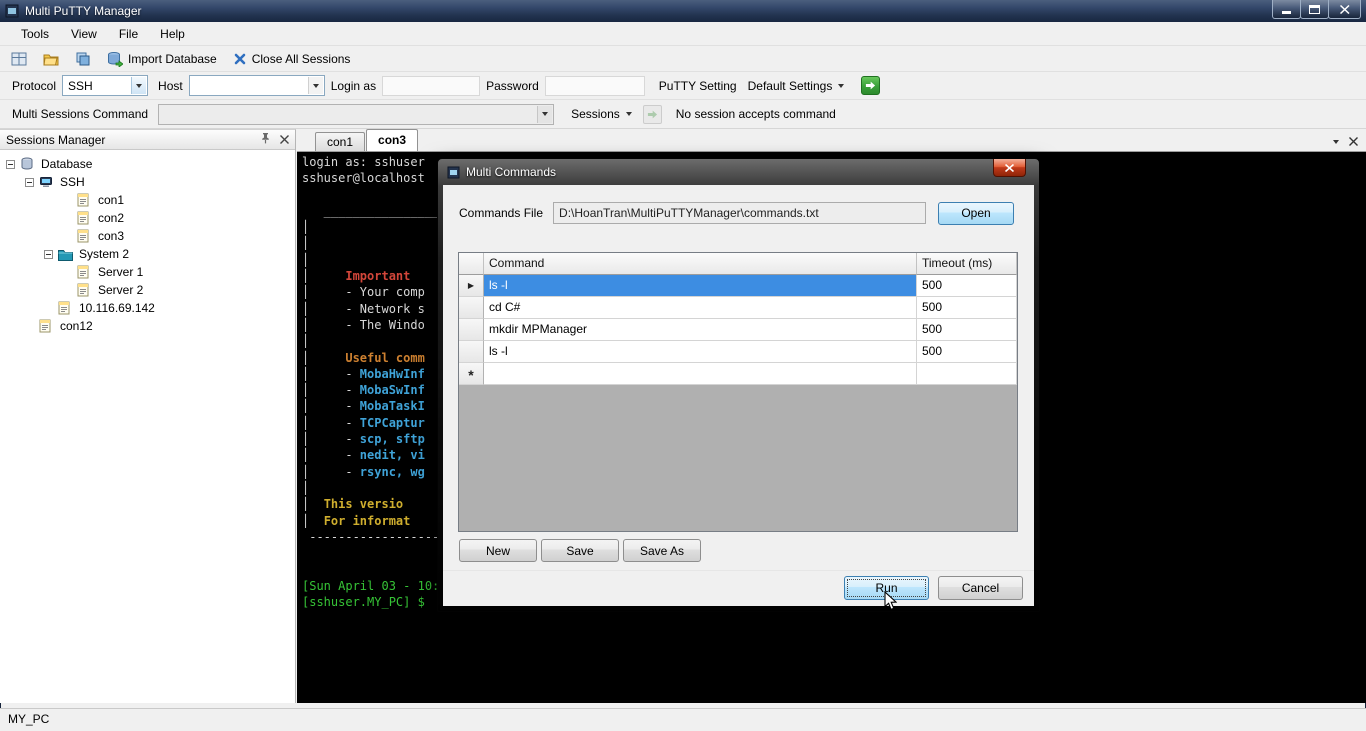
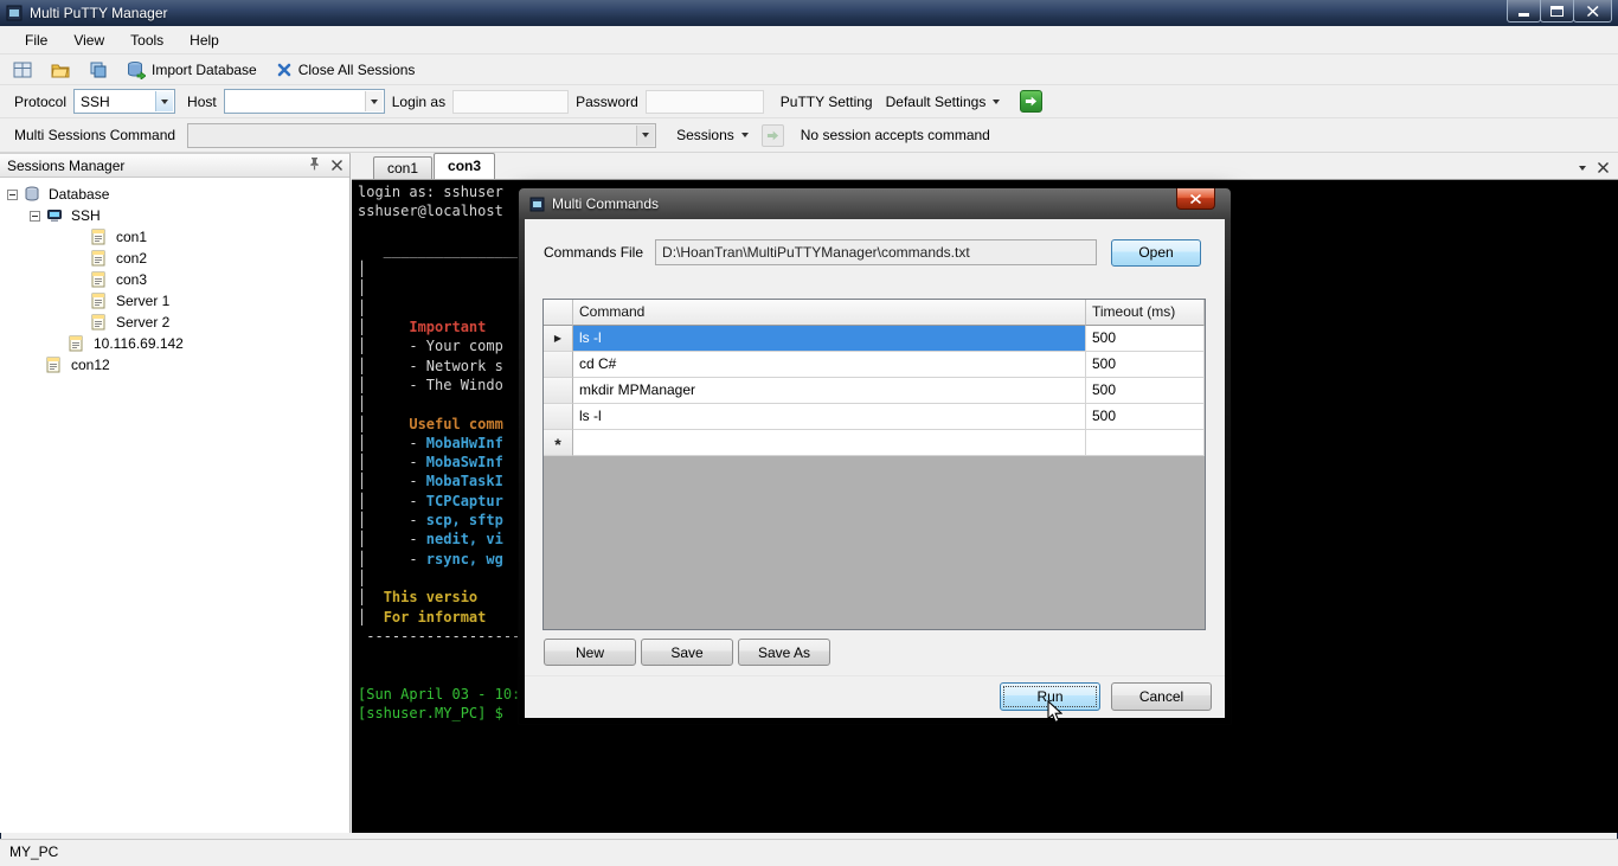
  Multi PuTTY Manager
- Tools
+ File
  View
- File
+ Tools
  Help
  Import Database
  Close All Sessions
  Protocol
  SSH
  Host
  Login as
  Password
  PuTTY Setting
  Default Settings
  Multi Sessions Command
  Sessions
  No session accepts command
  Sessions Manager
  Database
  SSH
  con1
  con2
  con3
- System 2
  Server 1
  Server 2
  10.116.69.142
  con12
  con1
  con3
  login as: sshuser
  sshuser@localhost
  ________________
  │
  │
  │
  │ Important
  │ - Your comp
  │ - Network s
  │ - The Windo
  │
  │ Useful comm
  │ - MobaHwInf
  │ - MobaSwInf
  │ - MobaTaskI
  │ - TCPCaptur
  │ - scp, sftp
  │ - nedit, vi
  │ - rsync, wg
  │
  │ This versio
  │ For informat
  ------------------
  [Sun April 03 - 10:
  [sshuser.MY_PC] $
  MY_PC
  Multi Commands
  Commands File
  D:\HoanTran\MultiPuTTYManager\commands.txt
  Open
  Command
  Timeout (ms)
  ▶
  ls -l
  500
  cd C#
  500
  mkdir MPManager
  500
  ls -l
  500
  *
  New
  Save
  Save As
  Run
  Cancel
